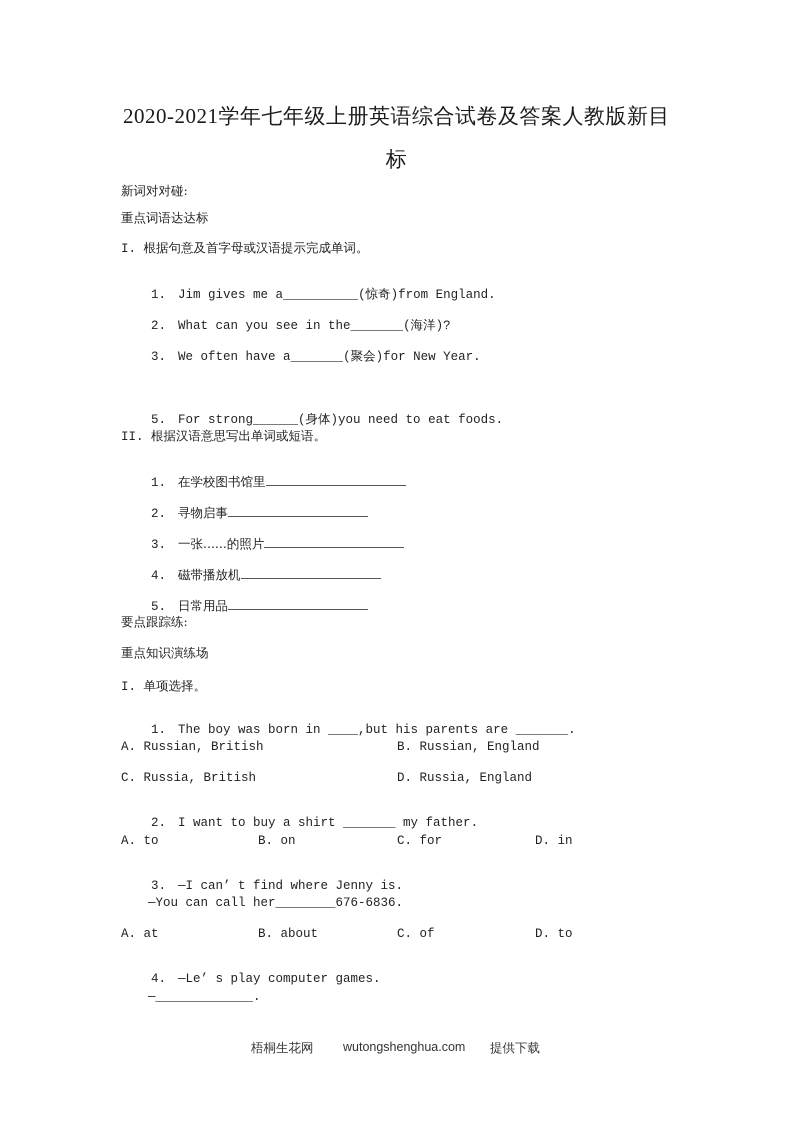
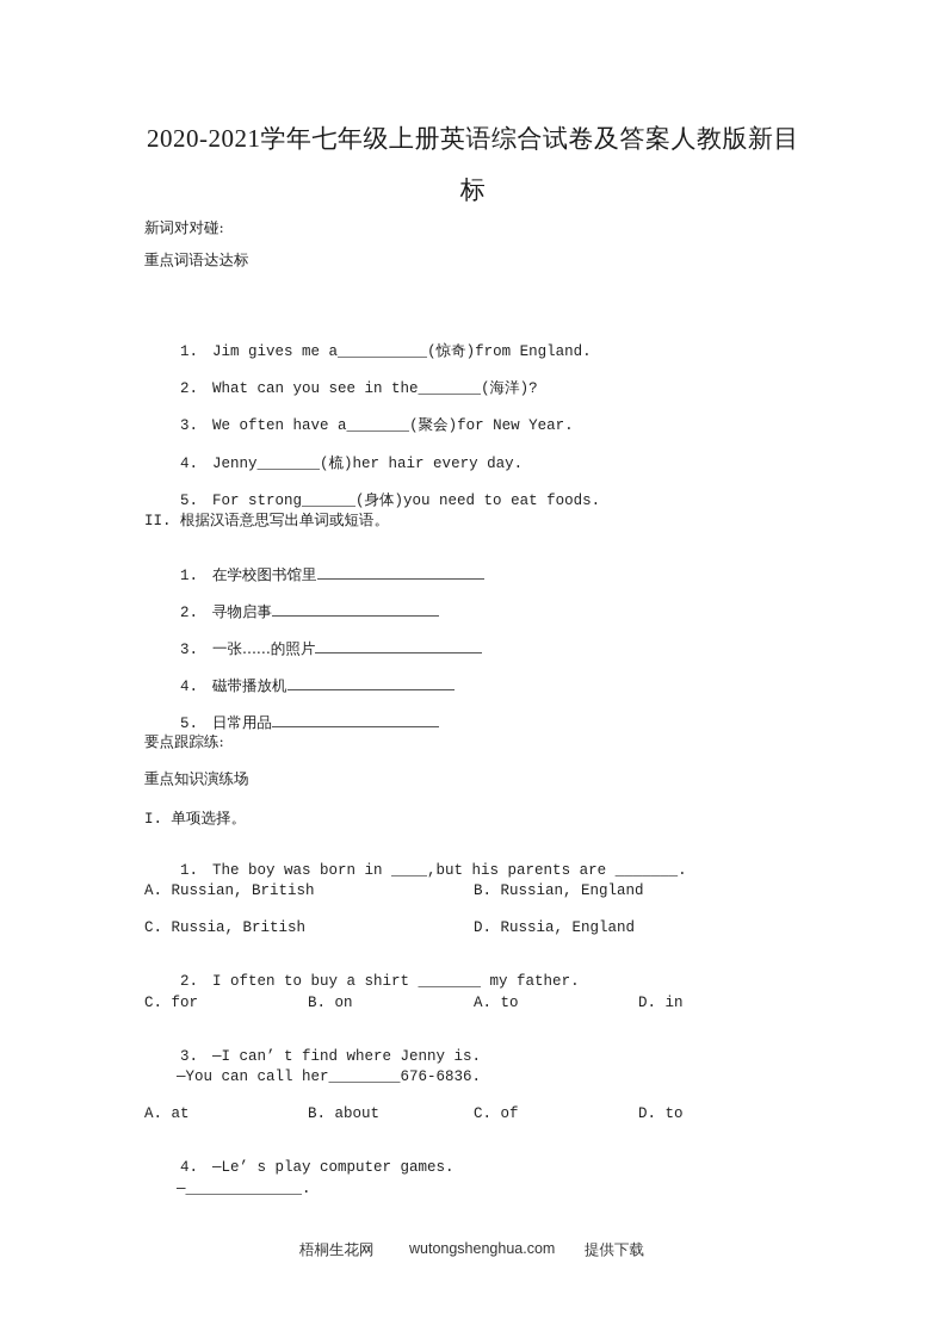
  2020-2021学年七年级上册英语综合试卷及答案人教版新目
  标
  新词对对碰:
  重点词语达达标
- I. 根据句意及首字母或汉语提示完成单词。
  1. Jim gives me a__________(惊奇)from England.
  2. What can you see in the_______(海洋)?
  3. We often have a_______(聚会)for New Year.
+ 4. Jenny_______(梳)her hair every day.
  5. For strong______(身体)you need to eat foods.
  II. 根据汉语意思写出单词或短语。
  1. 在学校图书馆里
  2. 寻物启事
  3. 一张......的照片
  4. 磁带播放机
  5. 日常用品
  要点跟踪练:
  重点知识演练场
  I. 单项选择。
  1. The boy was born in ____,but his parents are _______.
  A. Russian, British
  B. Russian, England
  C. Russia, British
  D. Russia, England
- 2. I want to buy a shirt _______ my father.
+ 2. I often to buy a shirt _______ my father.
- A. to
+ C. for
  B. on
- C. for
+ A. to
  D. in
  3. —I can’ t find where Jenny is.
  —You can call her________676-6836.
  A. at
  B. about
  C. of
  D. to
  4. —Le’ s play computer games.
  —_____________.
  梧桐生花网
  wutongshenghua.com
  提供下载
